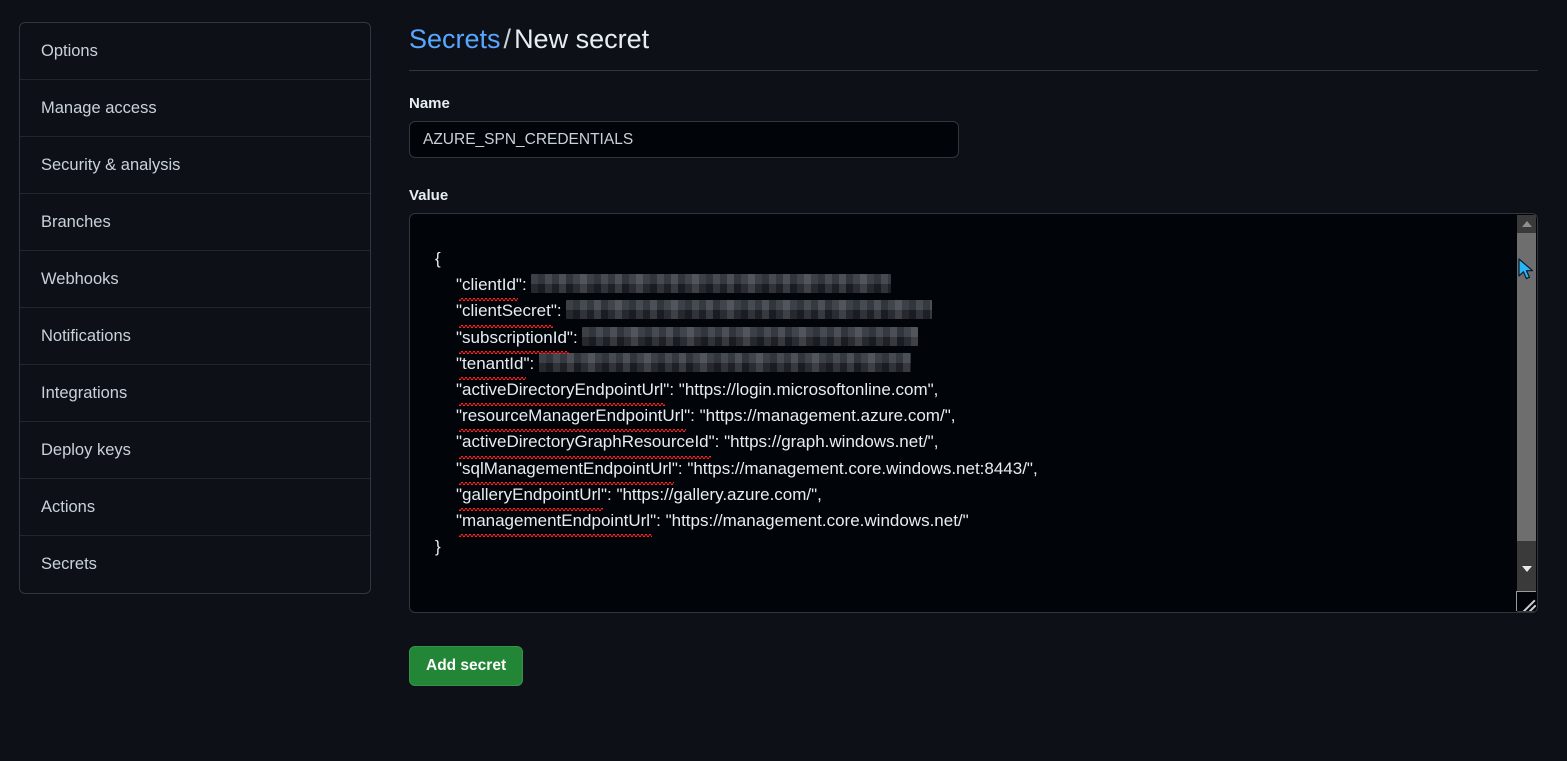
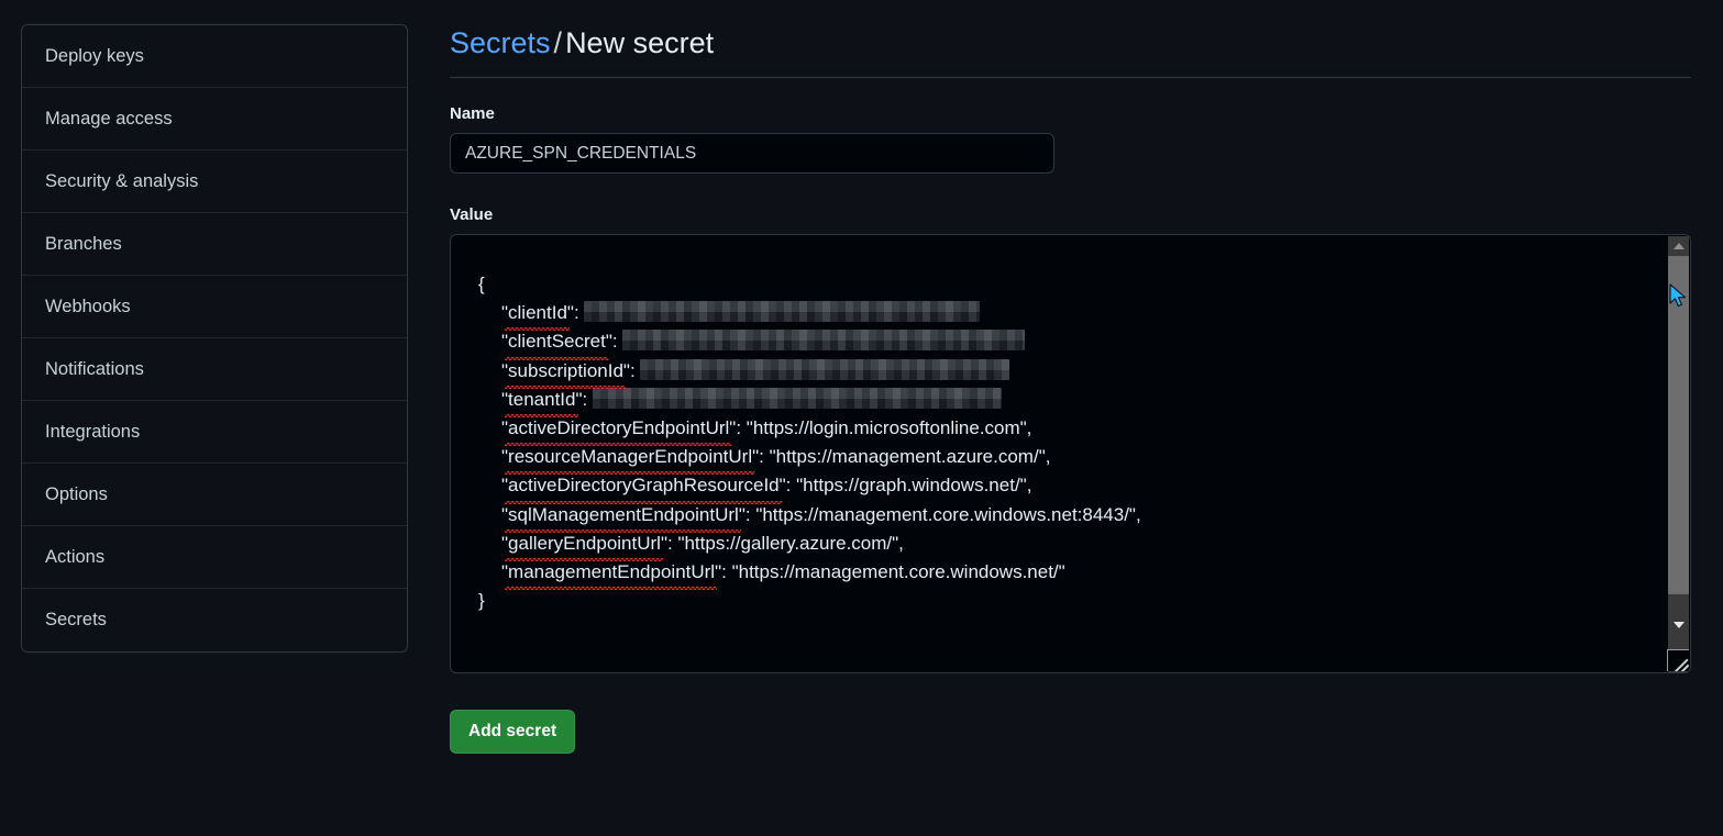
- Options
+ Deploy keys
  Manage access
  Security & analysis
  Branches
  Webhooks
  Notifications
  Integrations
- Deploy keys
+ Options
  Actions
  Secrets
  Secrets/New secret
  Name
  AZURE_SPN_CREDENTIALS
  Value
  {
  "clientId":
  "clientSecret":
  "subscriptionId":
  "tenantId":
  "activeDirectoryEndpointUrl": "https://login.microsoftonline.com",
  "resourceManagerEndpointUrl": "https://management.azure.com/",
  "activeDirectoryGraphResourceId": "https://graph.windows.net/",
  "sqlManagementEndpointUrl": "https://management.core.windows.net:8443/",
  "galleryEndpointUrl": "https://gallery.azure.com/",
  "managementEndpointUrl": "https://management.core.windows.net/"
  }
  Add secret
